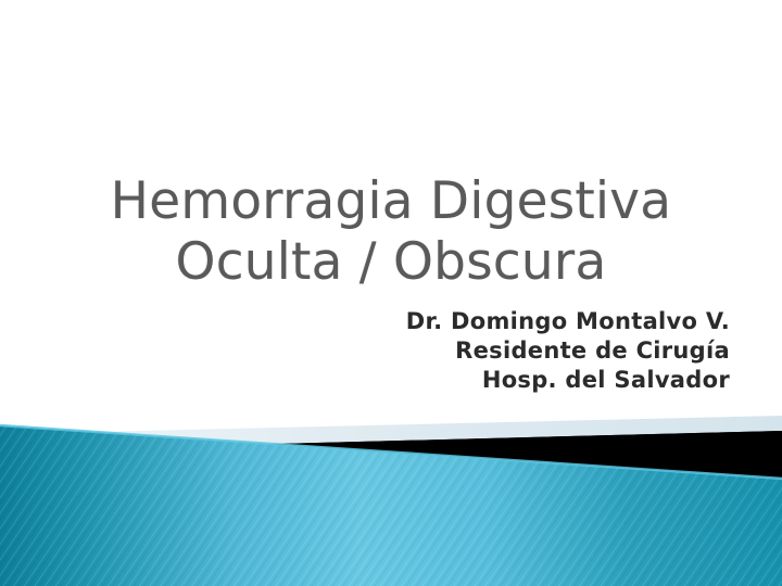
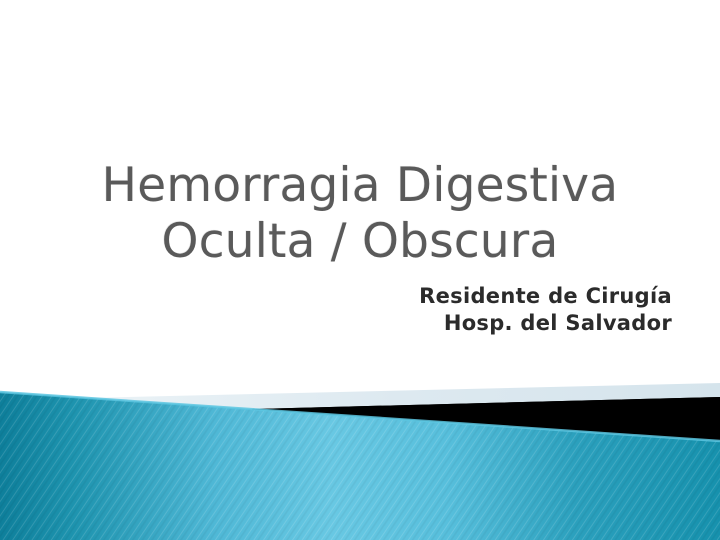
  Hemorragia Digestiva
  Oculta / Obscura
- Dr. Domingo Montalvo V.
  Residente de Cirugía
  Hosp. del Salvador
